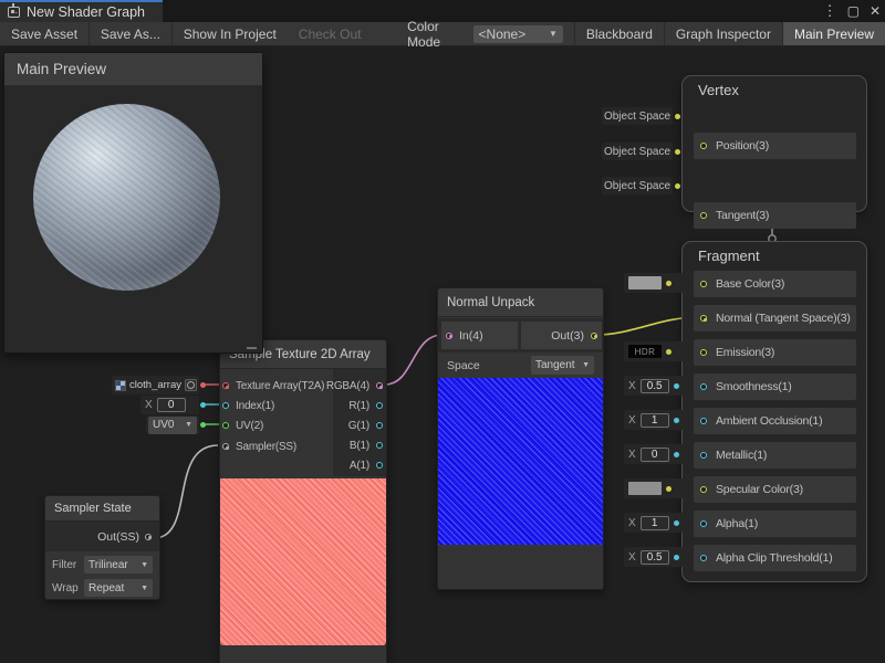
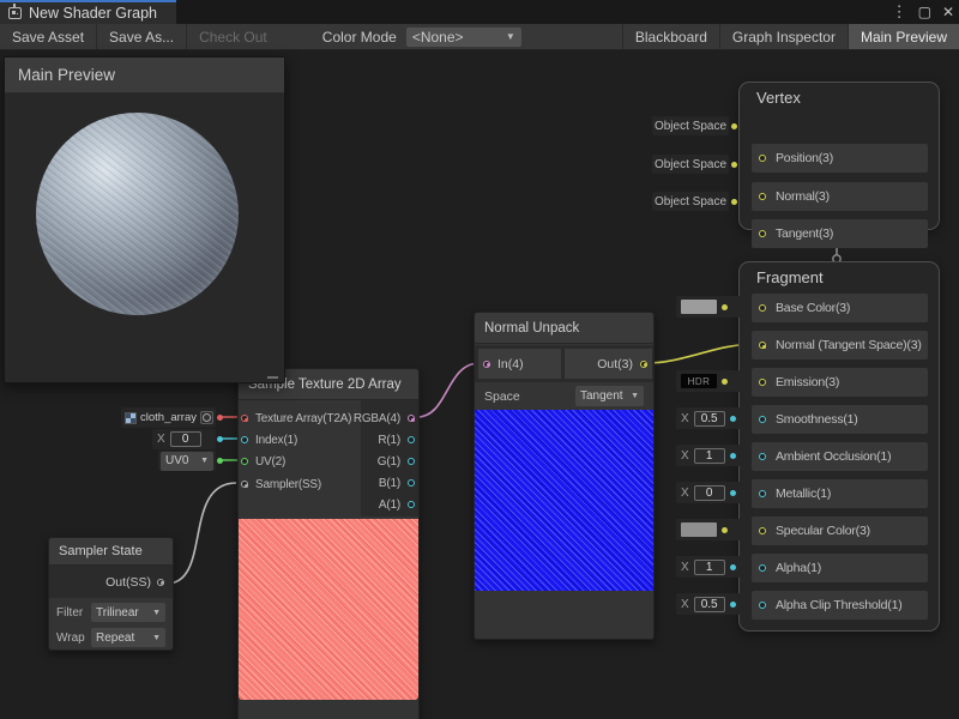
  New Shader Graph
  ⋮
  ▢
  ✕
  Save Asset
  Save As...
- Show In Project
  Check Out
  Color Mode
  <None>
  ▼
  Blackboard
  Graph Inspector
  Main Preview
  Vertex
  Position(3)
+ Normal(3)
  Tangent(3)
  Object Space
  Object Space
  Object Space
  Fragment
  Base Color(3)
  Normal (Tangent Space)(3)
  Emission(3)
  Smoothness(1)
  Ambient Occlusion(1)
  Metallic(1)
  Specular Color(3)
  Alpha(1)
  Alpha Clip Threshold(1)
  HDR
  X
  0.5
  X
  1
  X
  0
  X
  1
  X
  0.5
  Sample Texture 2D Array
  Texture Array(T2A)
  Index(1)
  UV(2)
  Sampler(SS)
  RGBA(4)
  R(1)
  G(1)
  B(1)
  A(1)
  cloth_array
  X
  0
  UV0
  Normal Unpack
  In(4)
  Out(3)
  Space
  Tangent
  Sampler State
  Out(SS)
  Filter
  Trilinear
  Wrap
  Repeat
  Main Preview
